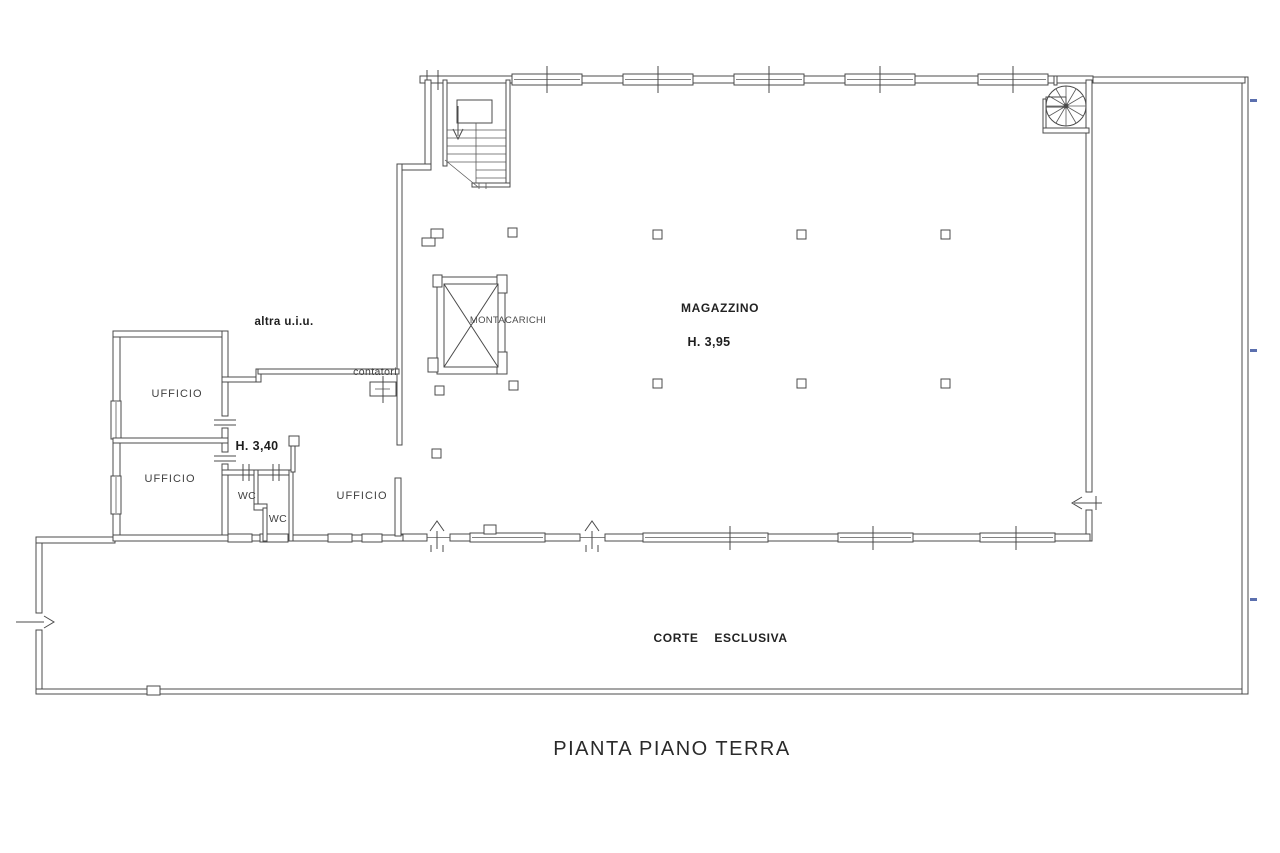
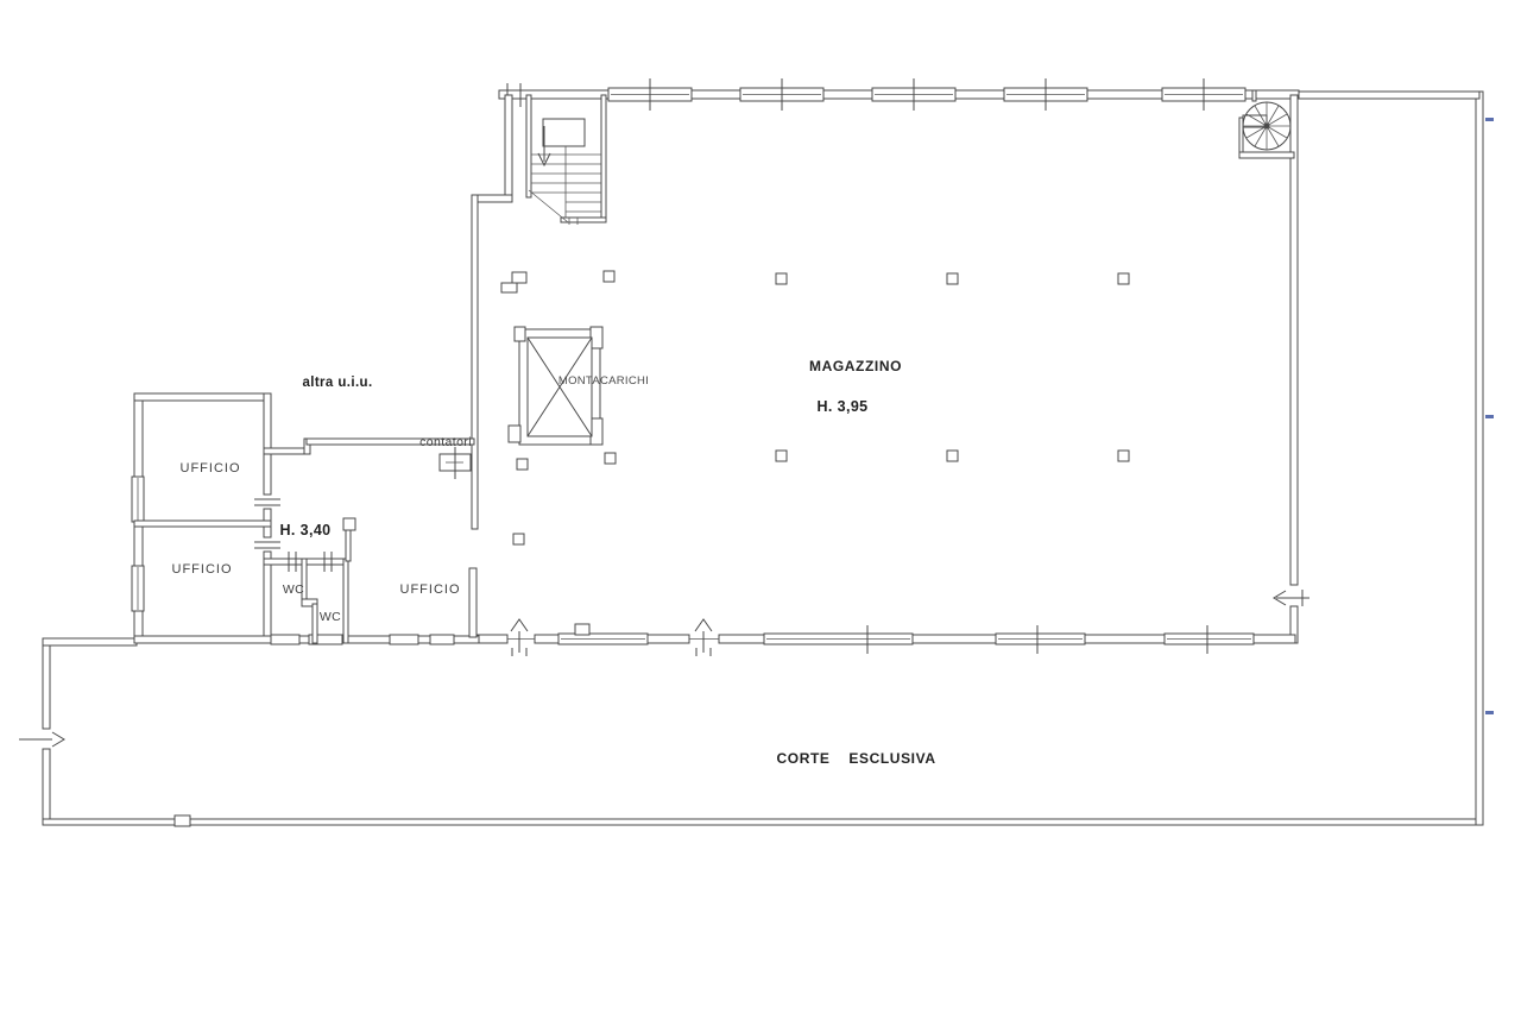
  MAGAZZINO
  H. 3,95
  MONTACARICHI
  UFFICIO
  UFFICIO
  UFFICIO
  WC
  WC
  H. 3,40
  altra u.i.u.
  contatori
  CORTE
  ESCLUSIVA
- PIANTA PIANO TERRA
